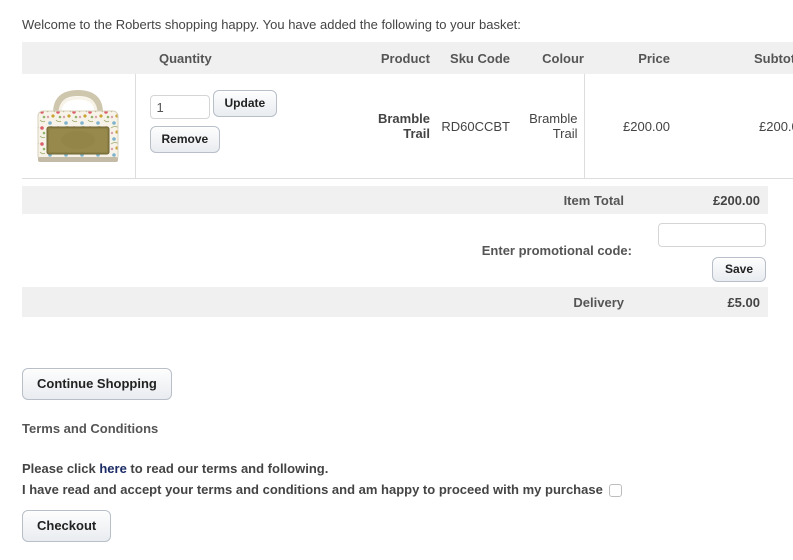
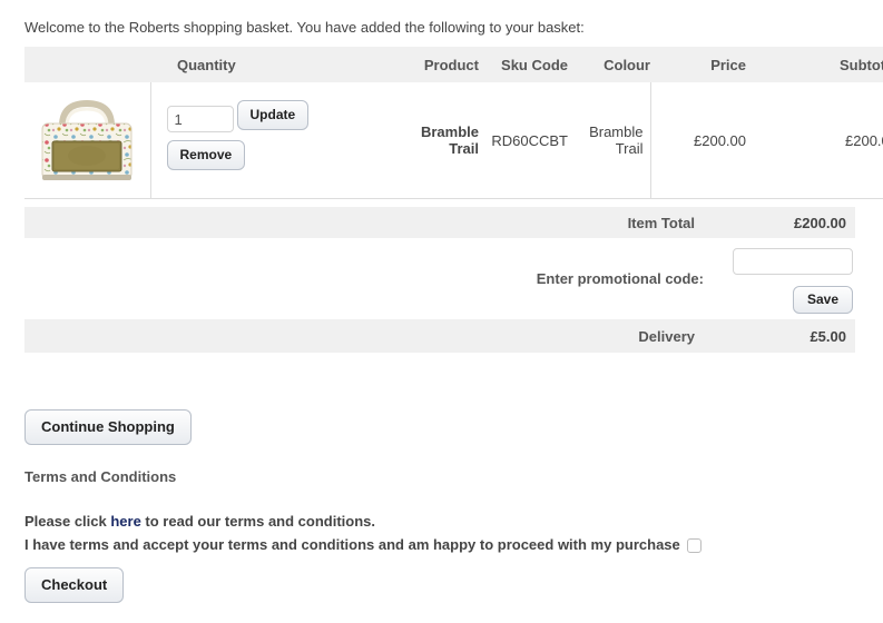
- Welcome to the Roberts shopping happy. You have added the following to your basket:
+ Welcome to the Roberts shopping basket. You have added the following to your basket:
  	Quantity	Product	Sku Code	Colour	Price	Subto
  	1 Update Remove	Bramble Trail	RD60CCBT	Bramble Trail	£200.00	£200.
  Item Total	£200.00
  Enter promotional code:	Save
  Delivery	£5.00
  Continue Shopping
  Terms and Conditions
- Please click here to read our terms and following.
+ Please click here to read our terms and conditions.
- I have read and accept your terms and conditions and am happy to proceed with my purchase
+ I have terms and accept your terms and conditions and am happy to proceed with my purchase
  Checkout
